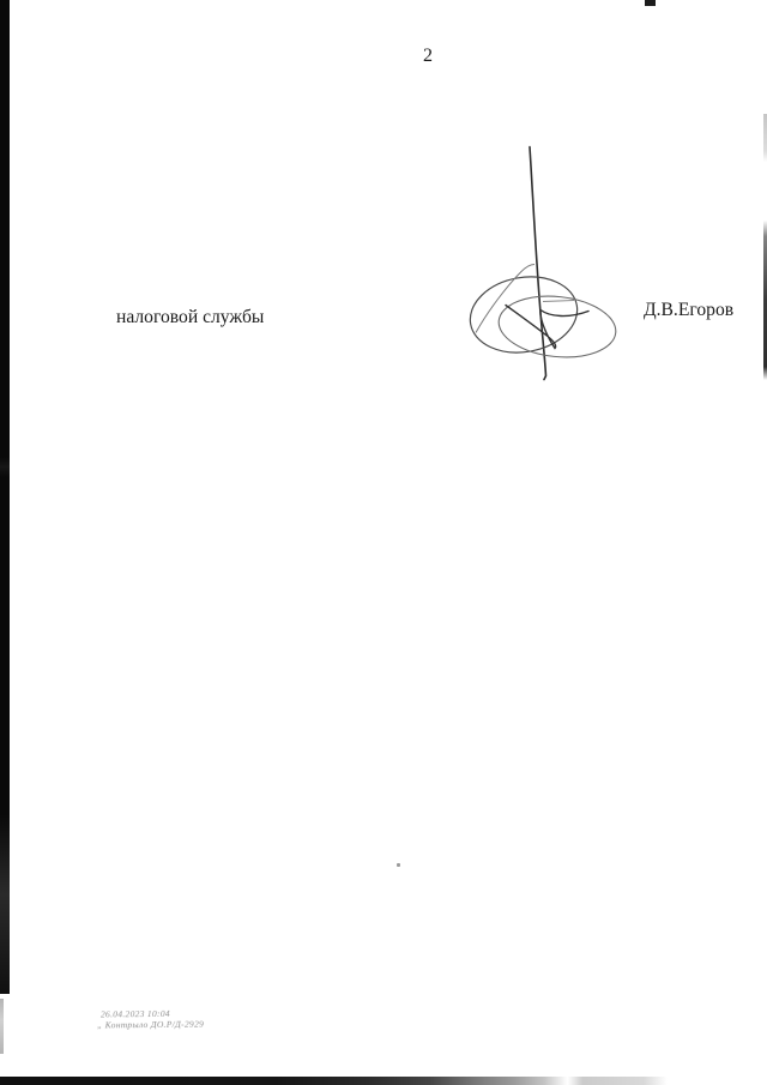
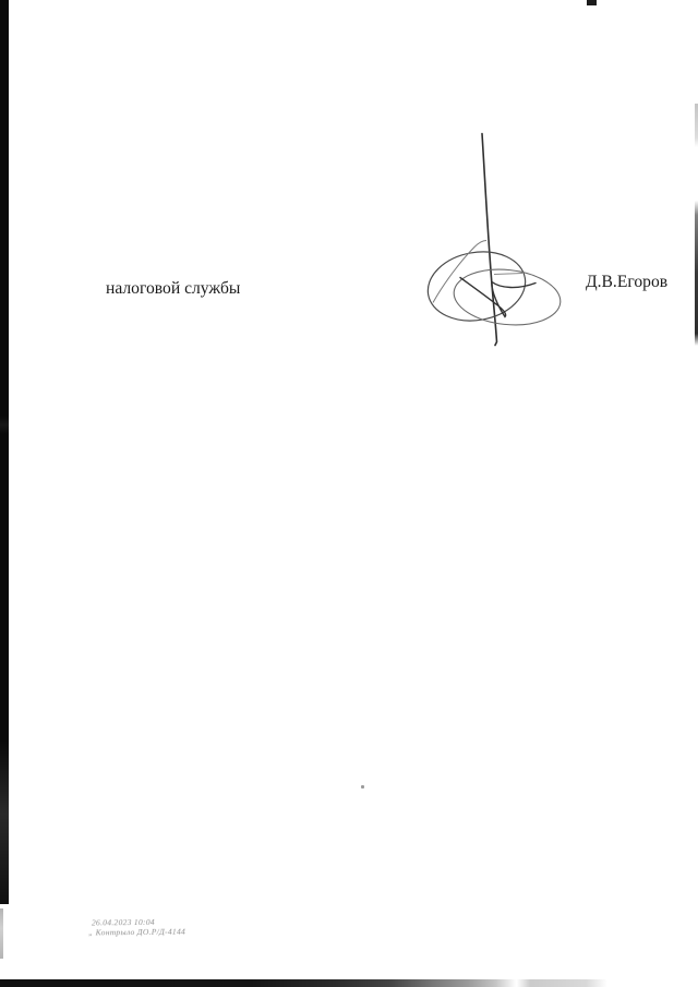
- 2
  налоговой службы
  Д.В.Егоров
  26.04.2023 10:04
- „ Контрыло ДО.Р/Д-2929
+ „ Контрыло ДО.Р/Д-4144
